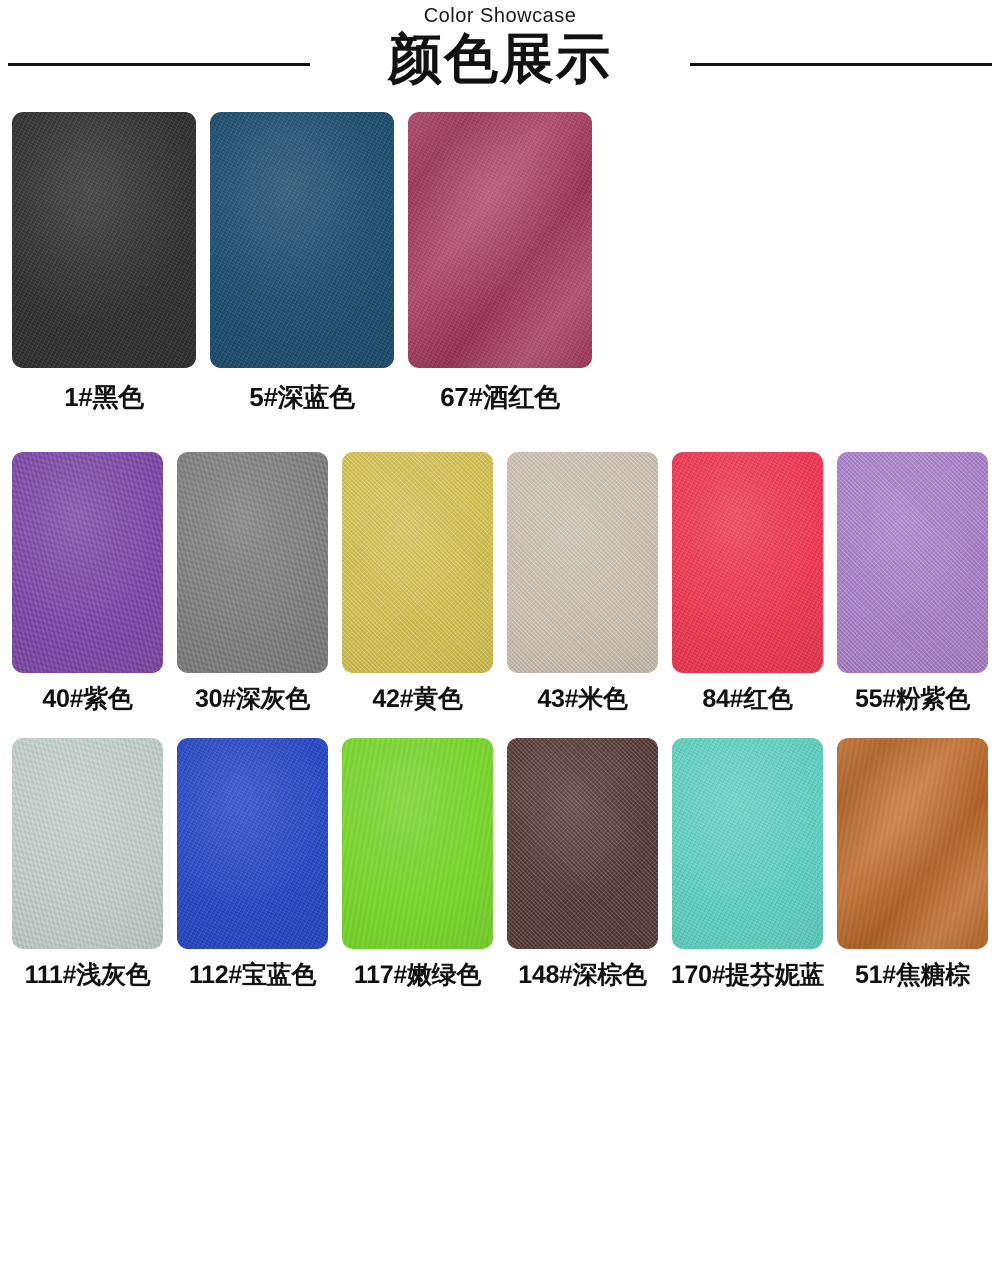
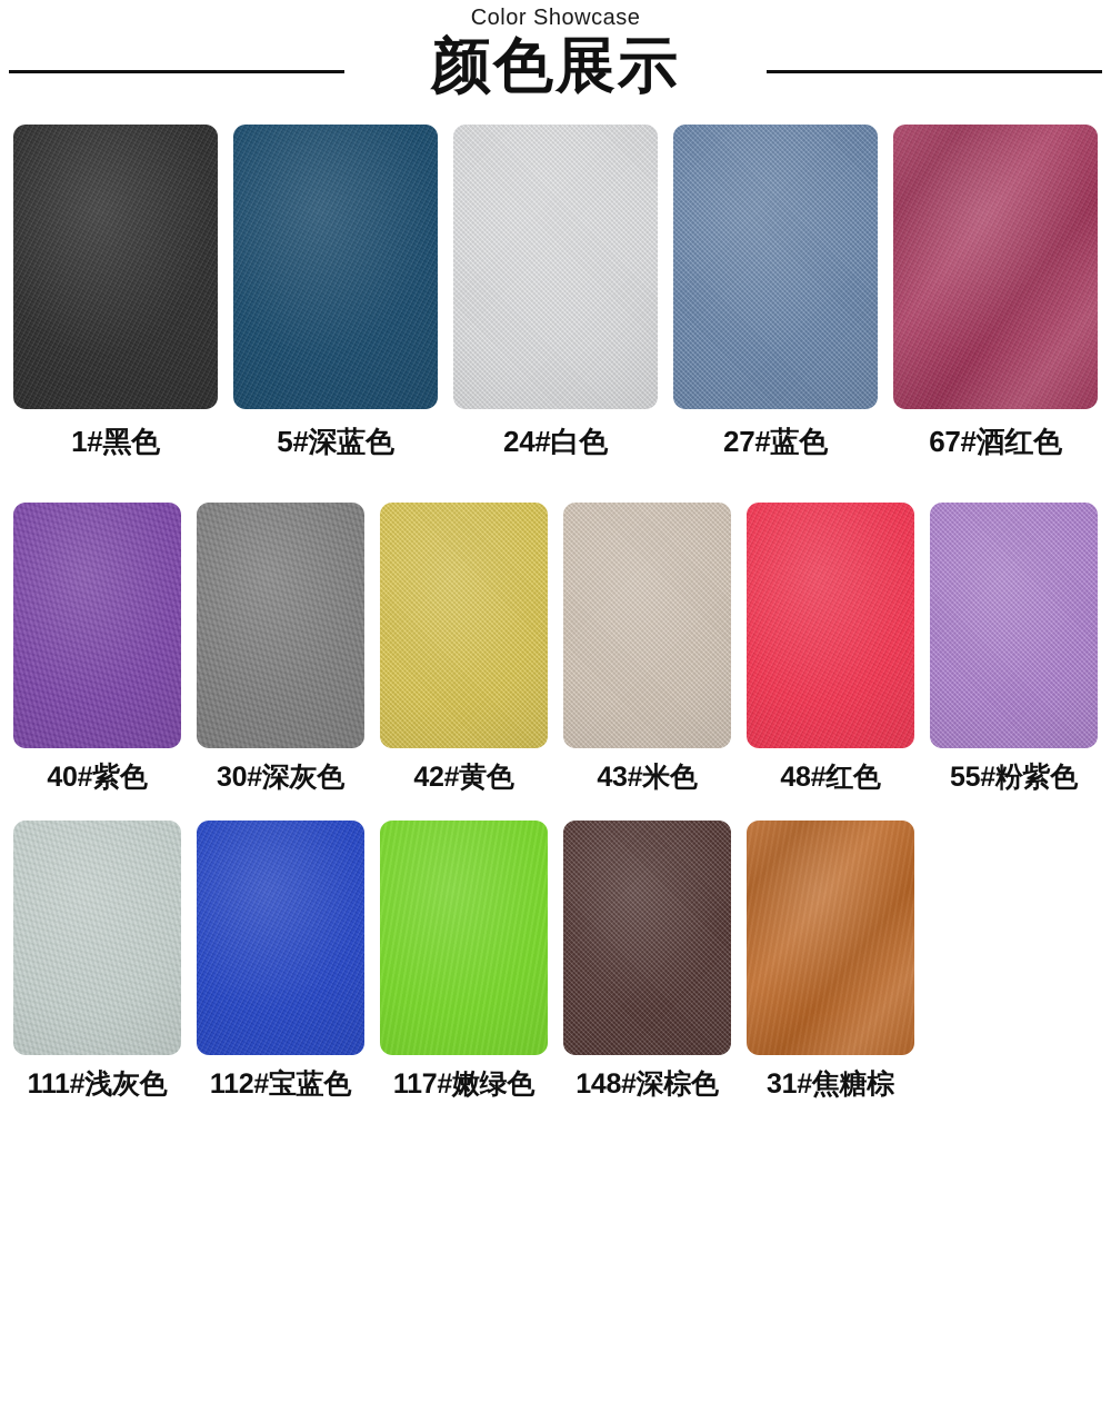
  Color Showcase
  颜色展示
  1#黑色
  5#深蓝色
+ 24#白色
+ 27#蓝色
  67#酒红色
  40#紫色
  30#深灰色
  42#黄色
  43#米色
- 84#红色
+ 48#红色
  55#粉紫色
  111#浅灰色
  112#宝蓝色
  117#嫩绿色
  148#深棕色
- 170#提芬妮蓝
- 51#焦糖棕
+ 31#焦糖棕
